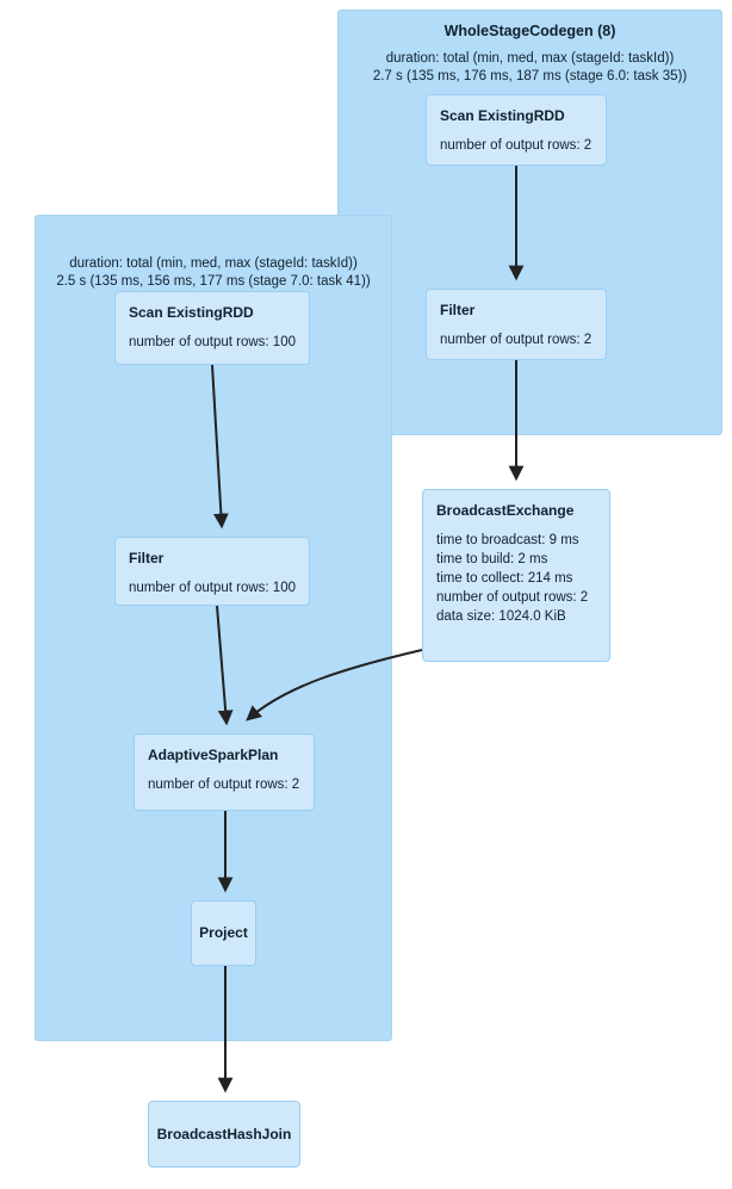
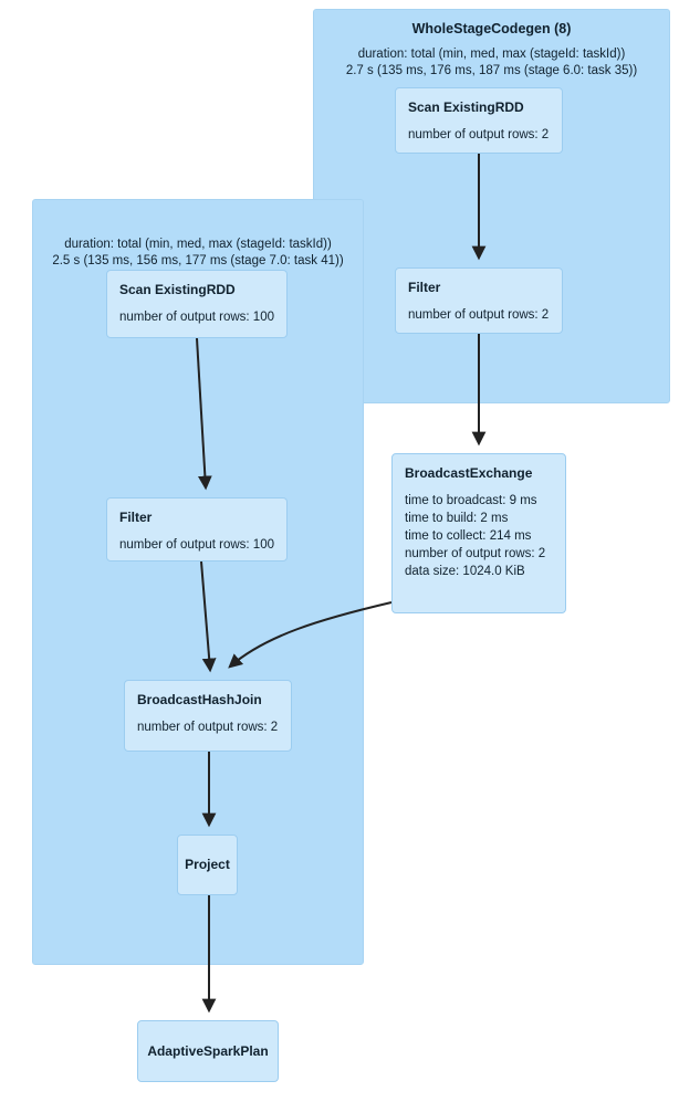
  WholeStageCodegen (8)
  duration: total (min, med, max (stageId: taskId))
  2.7 s (135 ms, 176 ms, 187 ms (stage 6.0: task 35))
  duration: total (min, med, max (stageId: taskId))
  2.5 s (135 ms, 156 ms, 177 ms (stage 7.0: task 41))
  Scan ExistingRDD
  number of output rows: 2
  Filter
  number of output rows: 2
  Scan ExistingRDD
  number of output rows: 100
  Filter
  number of output rows: 100
  BroadcastExchange
  time to broadcast: 9 ms
  time to build: 2 ms
  time to collect: 214 ms
  number of output rows: 2
  data size: 1024.0 KiB
- AdaptiveSparkPlan
+ BroadcastHashJoin
  number of output rows: 2
  Project
- BroadcastHashJoin
+ AdaptiveSparkPlan
